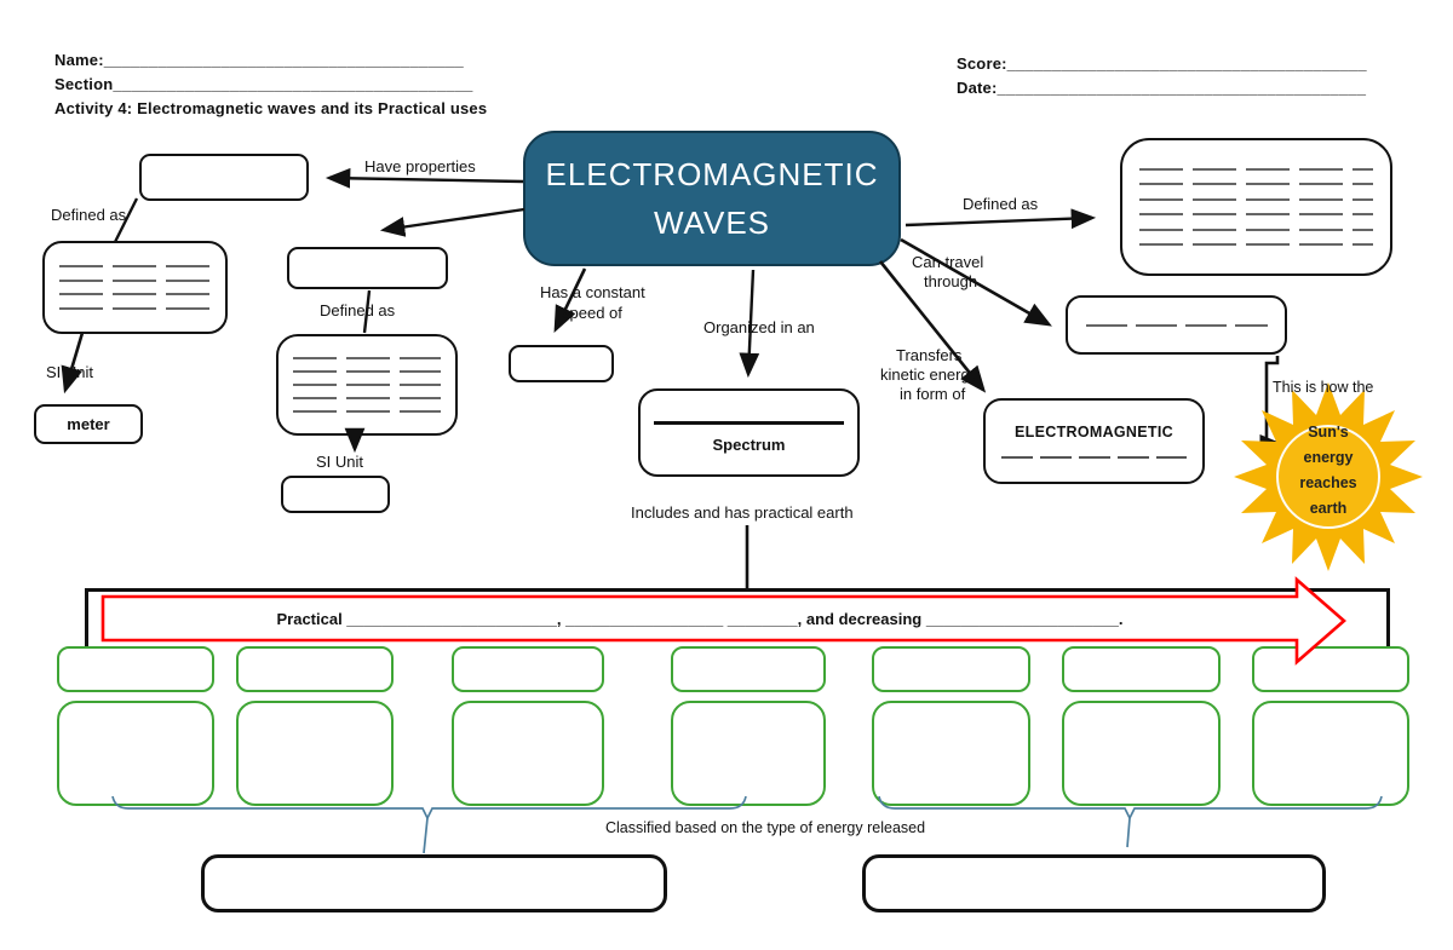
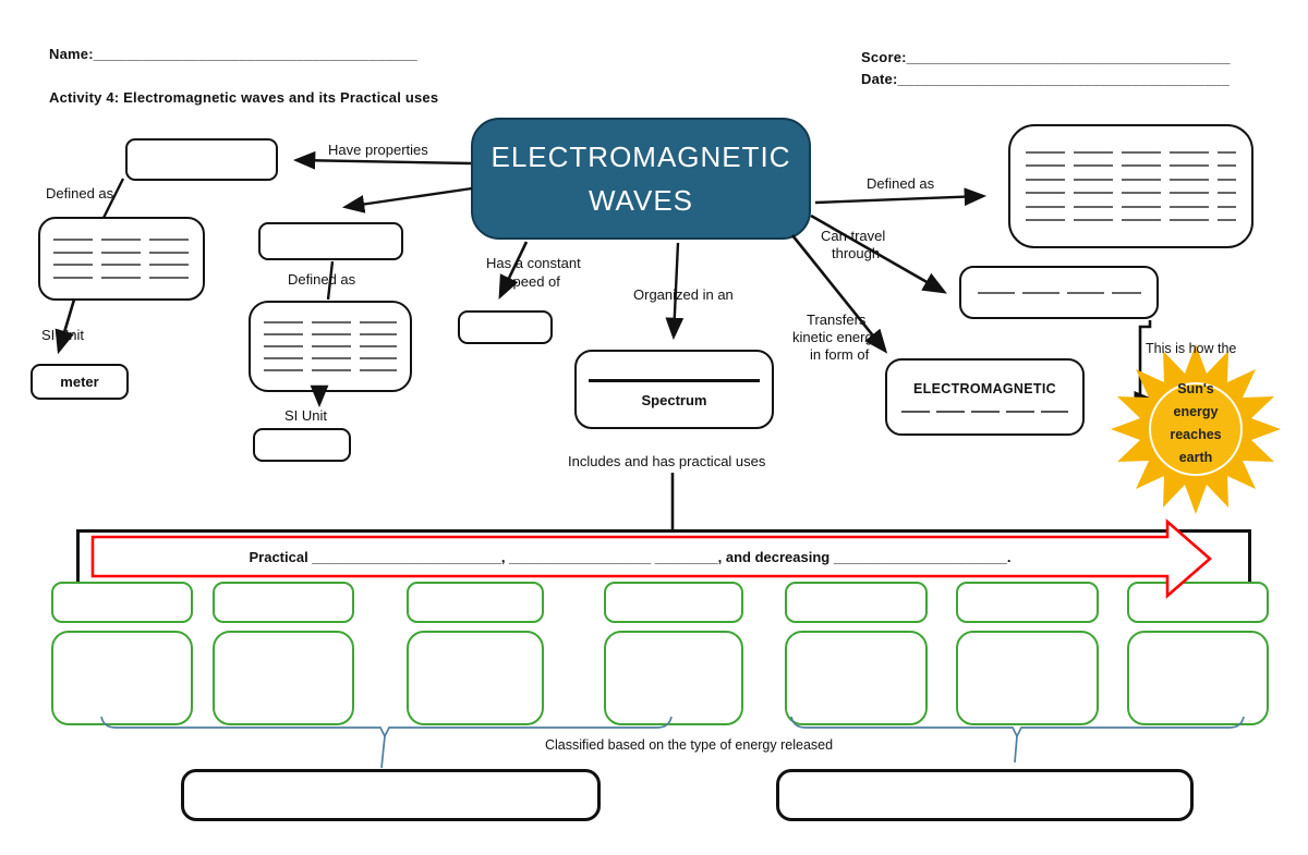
  Name:________________________________________
- Section________________________________________
  Activity 4: Electromagnetic waves and its Practical uses
  Score:________________________________________
  Date:_________________________________________
  ELECTROMAGNETIC
  WAVES
  Have properties
  Defined as
  SI Unit
  meter
  Defined as
  SI Unit
  Has a constant
  speed of
  Organized in an
  Spectrum
  Defined as
  Can travel
  through
  Transfers
  kinetic energy
  in form of
  ELECTROMAGNETIC
  This is how the
  Sun's
  energy
  reaches
  earth
- Includes and has practical earth
+ Includes and has practical uses
  Practical ________________________, __________________ ________, and decreasing ______________________.
  Classified based on the type of energy released
